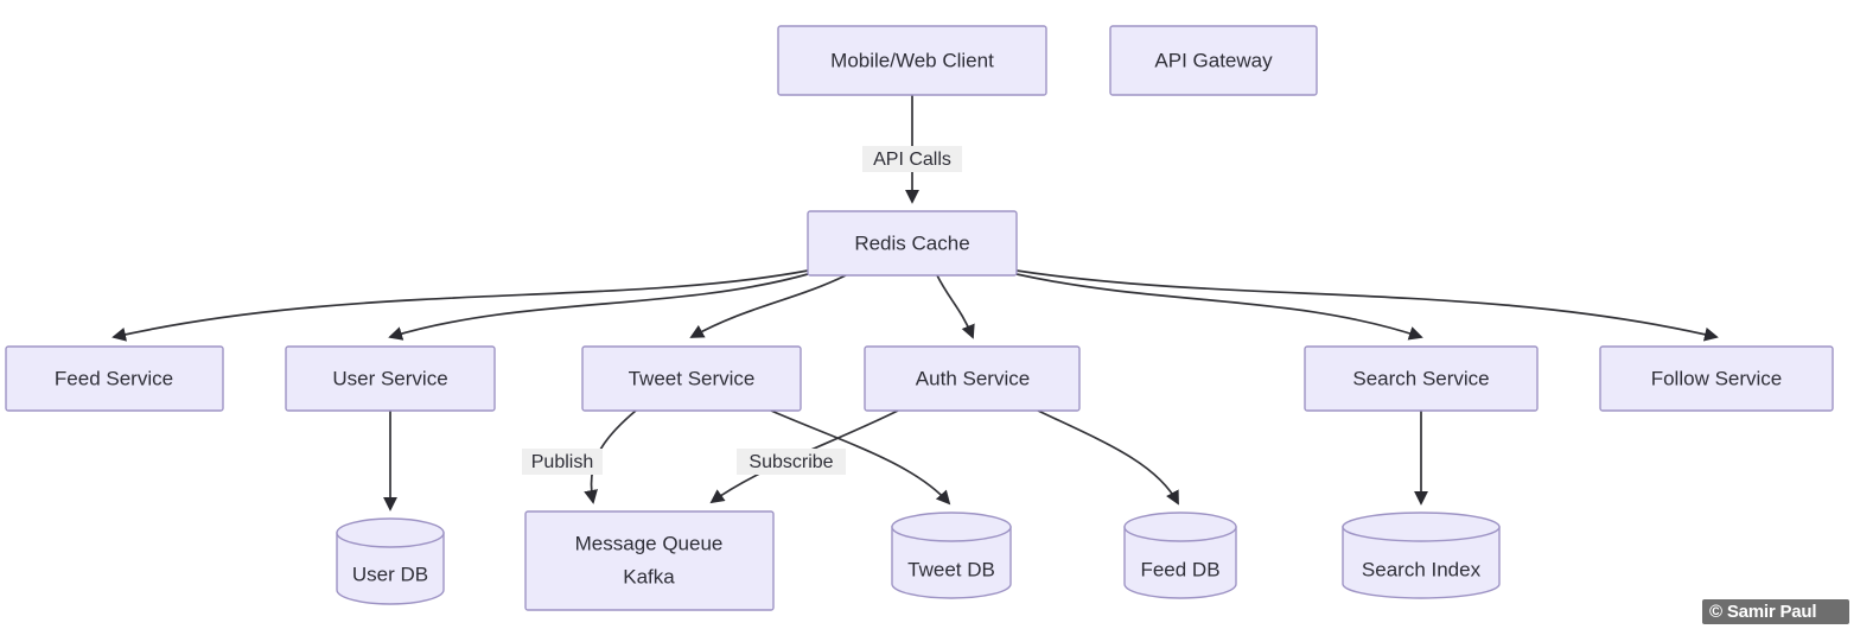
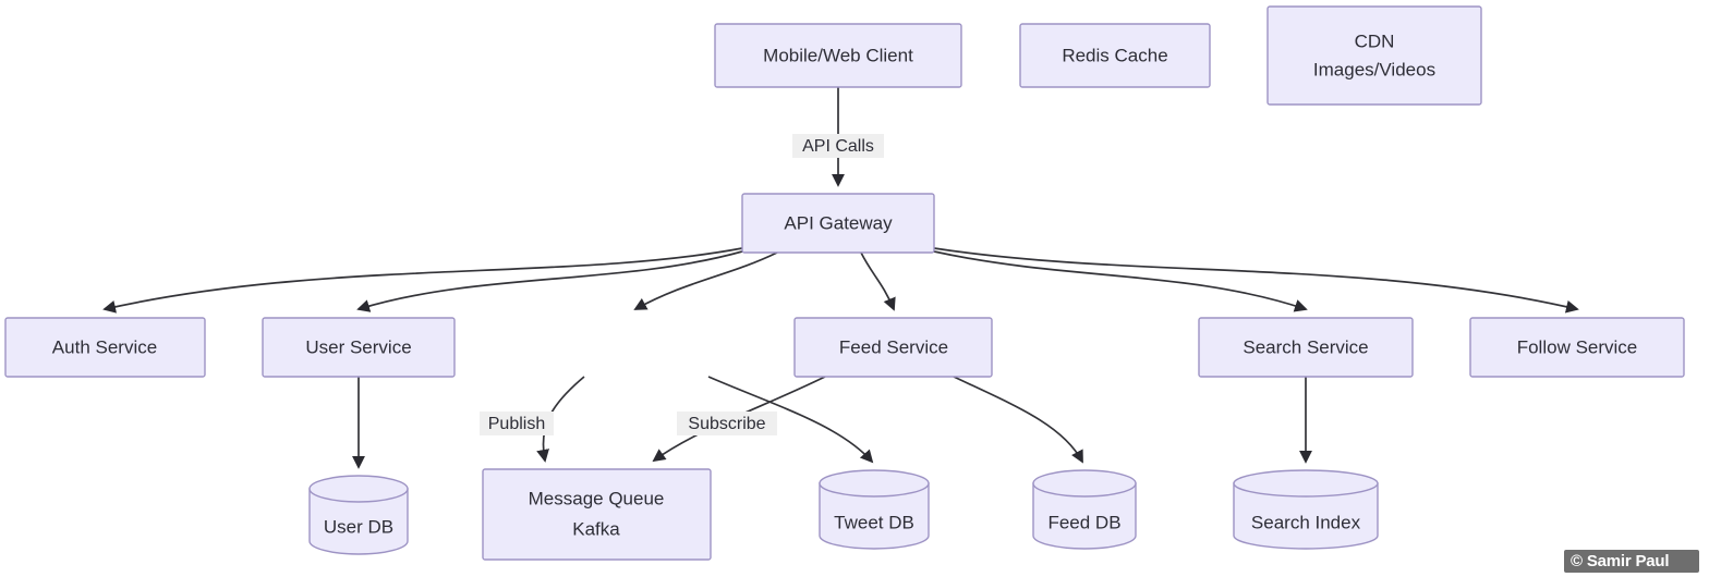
  API Calls
  Publish
  Subscribe
  Mobile/Web Client
- API Gateway
+ Redis Cache
+ CDN
+ Images/Videos
- Redis Cache
+ API Gateway
- Feed Service
+ Auth Service
  User Service
- Tweet Service
- Auth Service
+ Feed Service
  Search Service
  Follow Service
  Message Queue
  Kafka
  User DB
  Tweet DB
  Feed DB
  Search Index
  © Samir Paul
